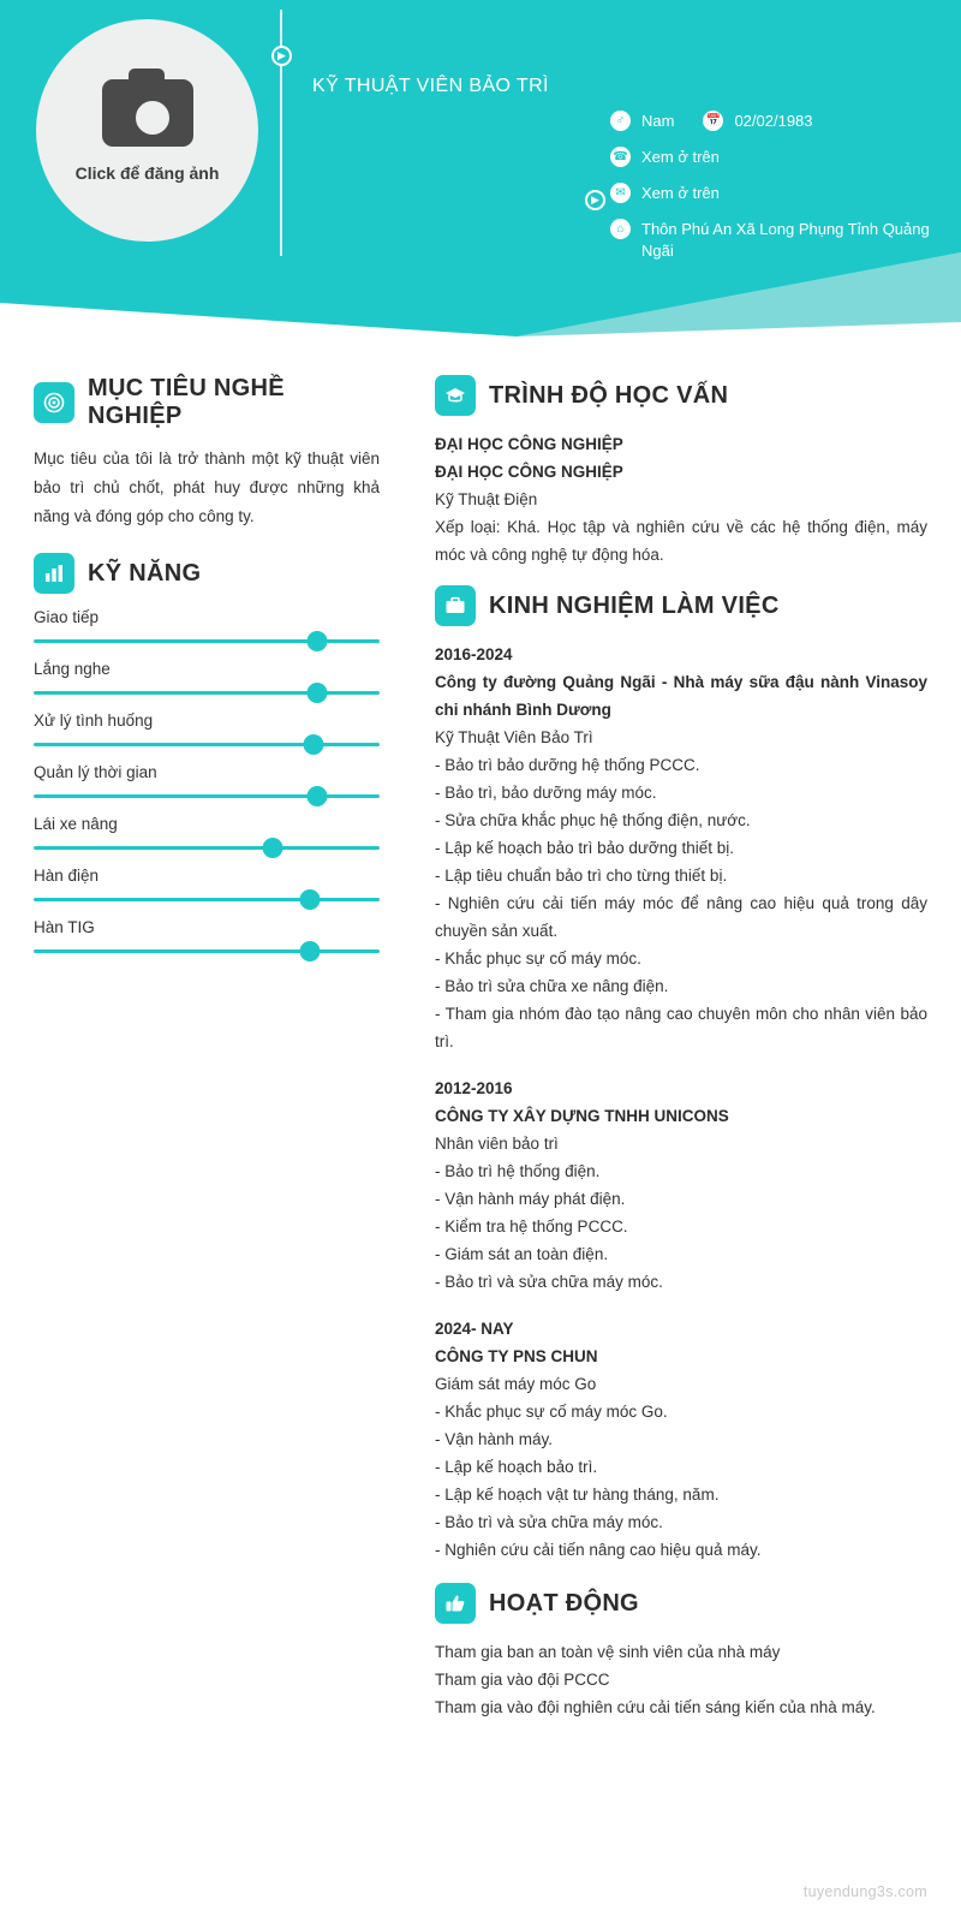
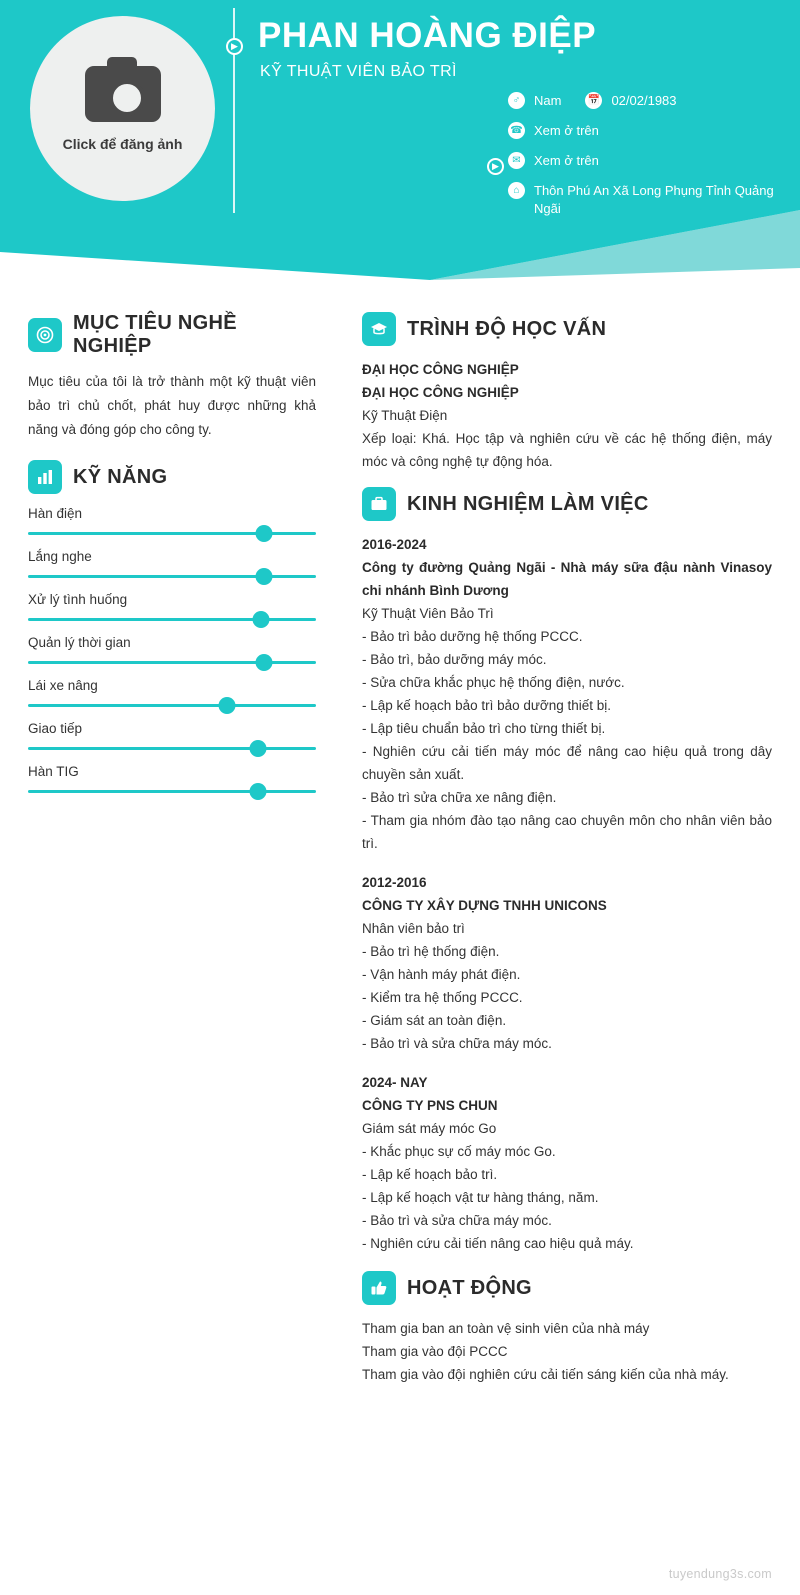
  Click để đăng ảnh
  ▶
  ▶
+ PHAN HOÀNG ĐIỆP
  KỸ THUẬT VIÊN BẢO TRÌ
  ♂
  Nam
  📅
  02/02/1983
  ☎
  Xem ở trên
  ✉
  Xem ở trên
  ⌂
  Thôn Phú An Xã Long Phụng Tỉnh Quảng Ngãi
  MỤC TIÊU NGHỀ NGHIỆP
  Mục tiêu của tôi là trở thành một kỹ thuật viên bảo trì chủ chốt, phát huy được những khả năng và đóng góp cho công ty.
  KỸ NĂNG
- Giao tiếp
+ Hàn điện
  Lắng nghe
  Xử lý tình huống
  Quản lý thời gian
  Lái xe nâng
- Hàn điện
+ Giao tiếp
  Hàn TIG
  TRÌNH ĐỘ HỌC VẤN
  ĐẠI HỌC CÔNG NGHIỆP
  ĐẠI HỌC CÔNG NGHIỆP
  Kỹ Thuật Điện
  Xếp loại: Khá. Học tập và nghiên cứu về các hệ thống điện, máy móc và công nghệ tự động hóa.
  KINH NGHIỆM LÀM VIỆC
  2016-2024
  Công ty đường Quảng Ngãi - Nhà máy sữa đậu nành Vinasoy chi nhánh Bình Dương
  Kỹ Thuật Viên Bảo Trì
  - Bảo trì bảo dưỡng hệ thống PCCC.
  - Bảo trì, bảo dưỡng máy móc.
  - Sửa chữa khắc phục hệ thống điện, nước.
  - Lập kế hoạch bảo trì bảo dưỡng thiết bị.
  - Lập tiêu chuẩn bảo trì cho từng thiết bị.
  - Nghiên cứu cải tiến máy móc để nâng cao hiệu quả trong dây chuyền sản xuất.
- - Khắc phục sự cố máy móc.
  - Bảo trì sửa chữa xe nâng điện.
  - Tham gia nhóm đào tạo nâng cao chuyên môn cho nhân viên bảo trì.
  2012-2016
  CÔNG TY XÂY DỰNG TNHH UNICONS
  Nhân viên bảo trì
  - Bảo trì hệ thống điện.
  - Vận hành máy phát điện.
  - Kiểm tra hệ thống PCCC.
  - Giám sát an toàn điện.
  - Bảo trì và sửa chữa máy móc.
  2024- NAY
  CÔNG TY PNS CHUN
  Giám sát máy móc Go
  - Khắc phục sự cố máy móc Go.
- - Vận hành máy.
  - Lập kế hoạch bảo trì.
  - Lập kế hoạch vật tư hàng tháng, năm.
  - Bảo trì và sửa chữa máy móc.
  - Nghiên cứu cải tiến nâng cao hiệu quả máy.
  HOẠT ĐỘNG
  Tham gia ban an toàn vệ sinh viên của nhà máy
  Tham gia vào đội PCCC
  Tham gia vào đội nghiên cứu cải tiến sáng kiến của nhà máy.
  tuyendung3s.com
